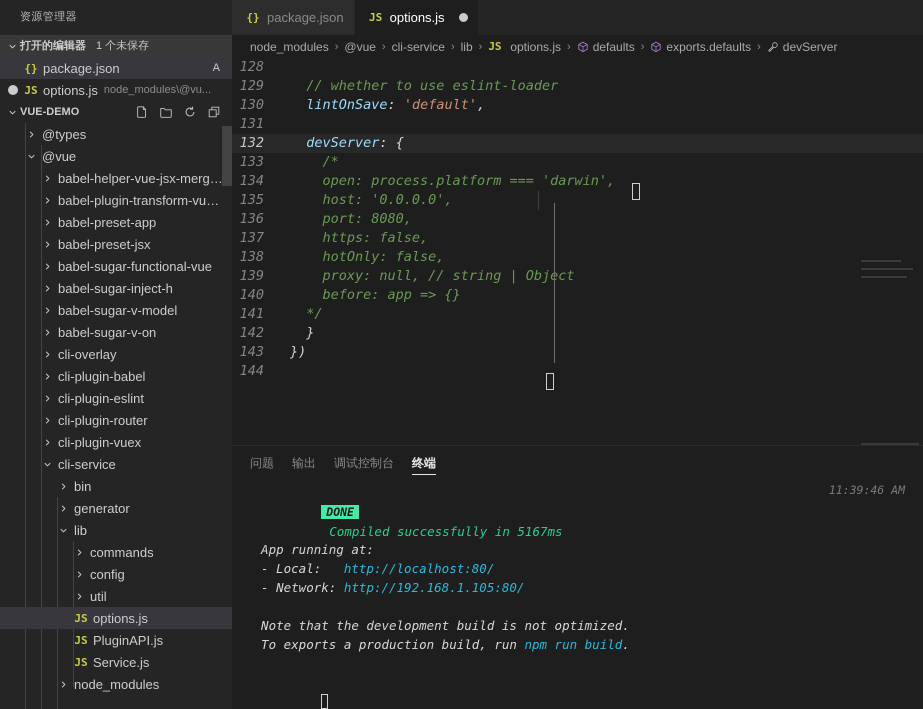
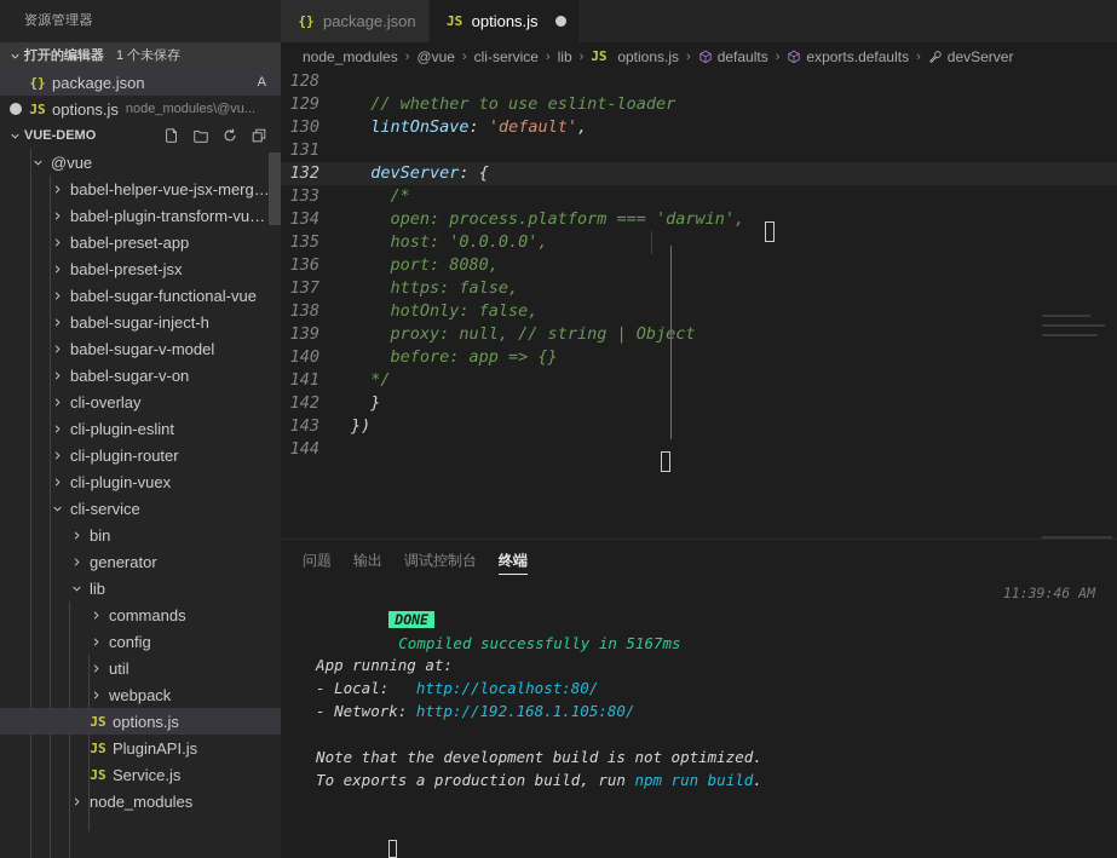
  资源管理器
  打开的编辑器
  1 个未保存
  {}
  package.json
  A
  JS
  options.js
  node_modules\@vu...
  VUE-DEMO
- @types
  @vue
  babel-helper-vue-jsx-merge-...
  babel-plugin-transform-vue-jsx
  babel-preset-app
  babel-preset-jsx
  babel-sugar-functional-vue
  babel-sugar-inject-h
  babel-sugar-v-model
  babel-sugar-v-on
  cli-overlay
- cli-plugin-babel
  cli-plugin-eslint
  cli-plugin-router
  cli-plugin-vuex
  cli-service
  bin
  generator
  lib
  commands
  config
  util
+ webpack
  JS
  options.js
  JS
  PluginAPI.js
  JS
  Service.js
  node_modules
  {}
  package.json
  JS
  options.js
  node_modules
  ›
  @vue
  ›
  cli-service
  ›
  lib
  ›
  JS
  options.js
  ›
  defaults
  ›
  exports.defaults
  ›
  devServer
  128
  129
  // whether to use eslint-loader
  130
  lintOnSave: 'default',
  131
  132
  devServer: {
  133
  /*
  134
  open: process.platform === 'darwin',
  135
  host: '0.0.0.0',
  136
  port: 8080,
  137
  https: false,
  138
  hotOnly: false,
  139
  proxy: null, // string | Objct
  140
  before: app => {}
  141
  */
  142
  }
  143
  })
  144
  问题
  输出
  调试控制台
  终端
  DONE Compiled successfully in 5167ms
  11:39:46 AM
  App running at:
  - Local: http://localhost:80/
  - Network: http://192.168.1.105:80/
  Note that the development build is not optimized.
  To exports a production build, run npm run build.
